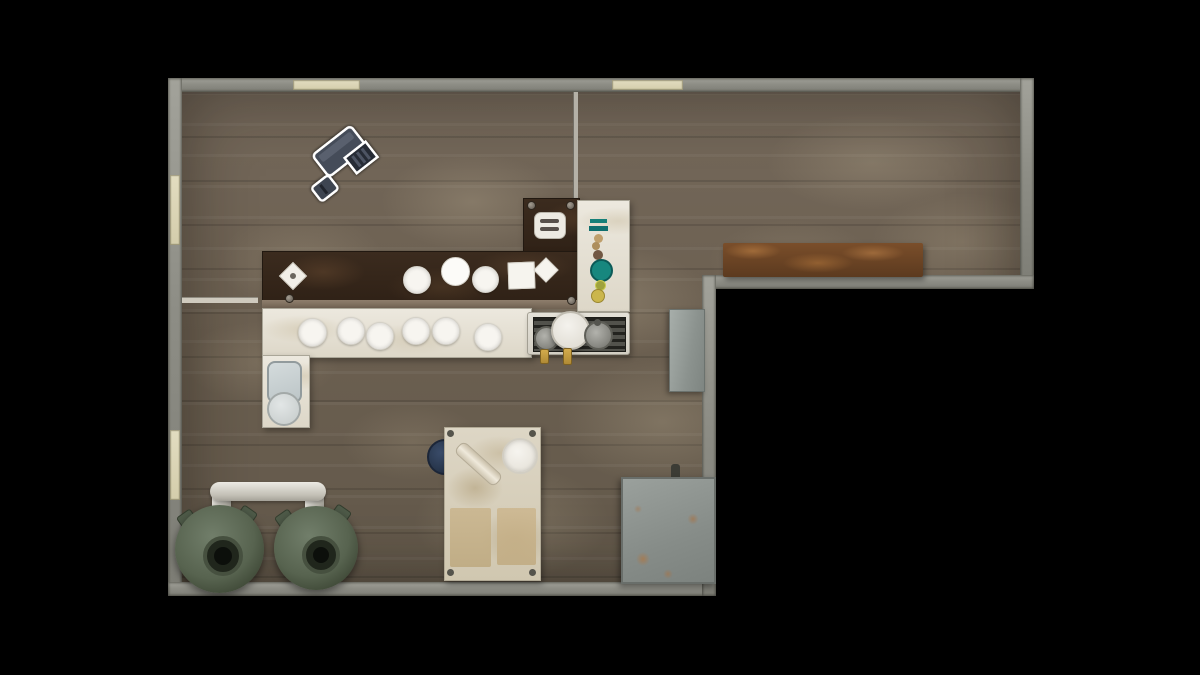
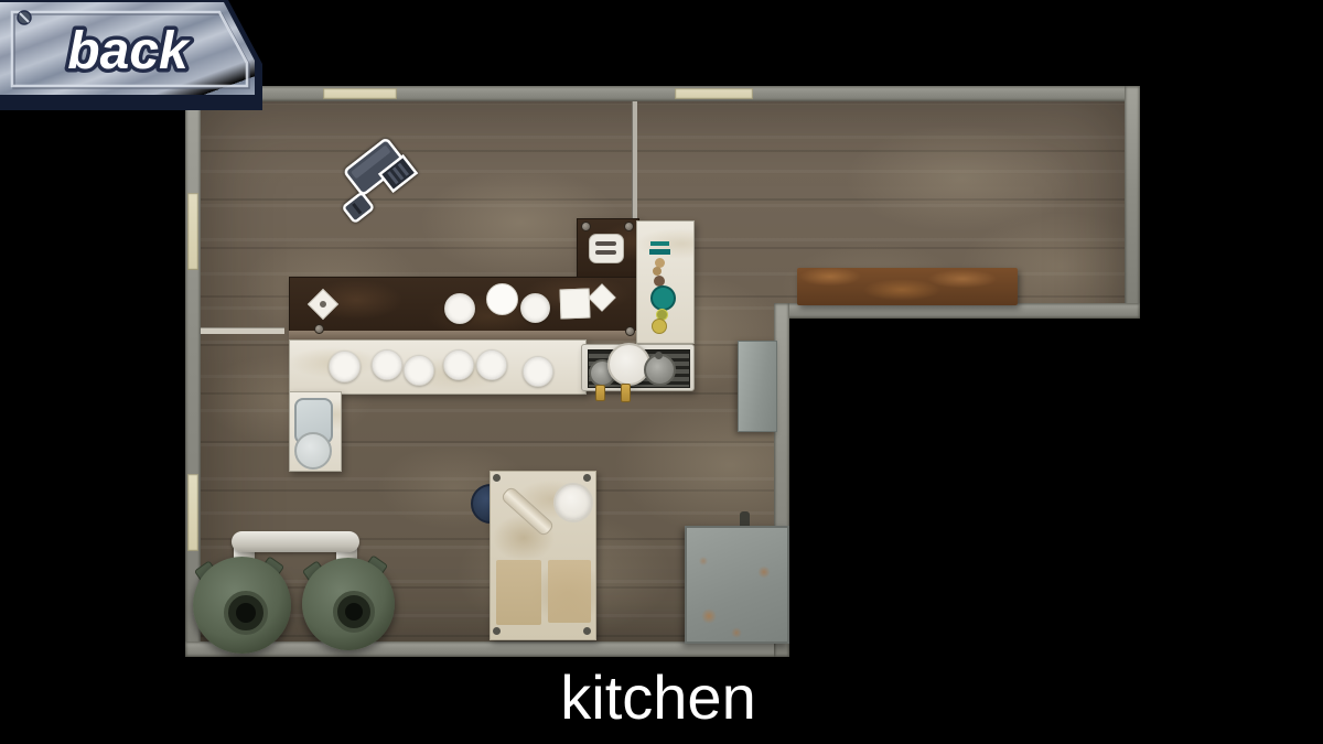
+ back
+ kitchen
